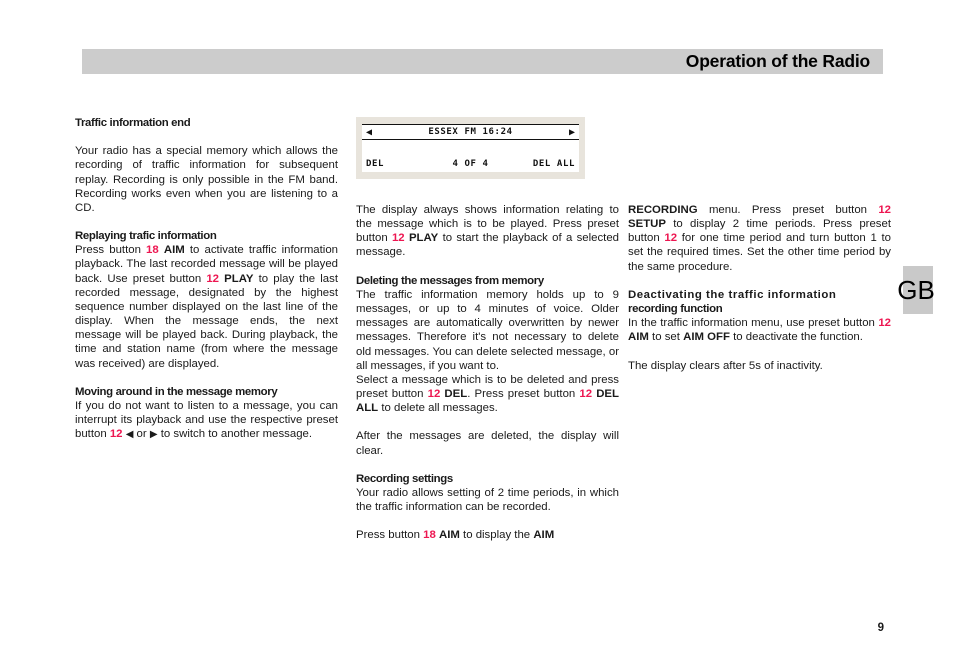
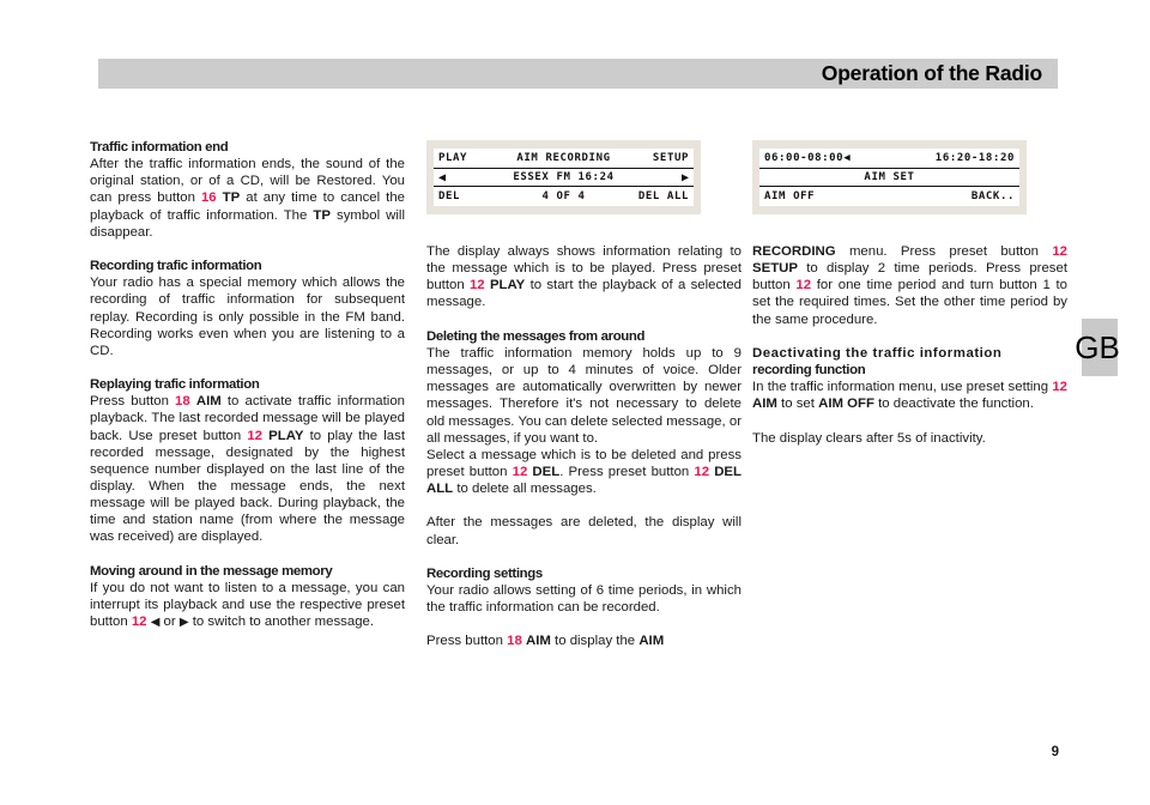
  Operation of the Radio
  GB
+ PLAY
+ AIM RECORDING
+ SETUP
  ◀
  ESSEX FM 16:24
  ▶
  DEL
  4 OF 4
  DEL ALL
+ 06:00-08:00◀
+ 16:20-18:20
+ AIM SET
+ AIM OFF
+ BACK..
  Traffic information end
+ After the traffic information ends, the sound of the original station, or of a CD, will be Restored. You can press button 16 TP at any time to cancel the playback of traffic information. The TP symbol will disappear.
+ Recording trafic information
  Your radio has a special memory which allows the recording of traffic information for subsequent replay. Recording is only possible in the FM band. Recording works even when you are listening to a CD.
  Replaying trafic information
  Press button 18 AIM to activate traffic information playback. The last recorded message will be played back. Use preset button 12 PLAY to play the last recorded message, designated by the highest sequence number displayed on the last line of the display. When the message ends, the next message will be played back. During playback, the time and station name (from where the message was received) are displayed.
  Moving around in the message memory
  If you do not want to listen to a message, you can interrupt its playback and use the respective preset button 12 ◀ or ▶ to switch to another message.
  The display always shows information relating to the message which is to be played. Press preset button 12 PLAY to start the playback of a selected message.
- Deleting the messages from memory
+ Deleting the messages from around
  The traffic information memory holds up to 9 messages, or up to 4 minutes of voice. Older messages are automatically overwritten by newer messages. Therefore it's not necessary to delete old messages. You can delete selected message, or all messages, if you want to.
  Select a message which is to be deleted and press preset button 12 DEL. Press preset button 12 DEL ALL to delete all messages.
  After the messages are deleted, the display will clear.
  Recording settings
- Your radio allows setting of 2 time periods, in which the traffic information can be recorded.
+ Your radio allows setting of 6 time periods, in which the traffic information can be recorded.
  Press button 18 AIM to display the AIM
  RECORDING menu. Press preset button 12 SETUP to display 2 time periods. Press preset button 12 for one time period and turn button 1 to set the required times. Set the other time period by the same procedure.
  Deactivating the traffic information
  recording function
- In the traffic information menu, use preset button 12 AIM to set AIM OFF to deactivate the function.
+ In the traffic information menu, use preset setting 12 AIM to set AIM OFF to deactivate the function.
  The display clears after 5s of inactivity.
  9
